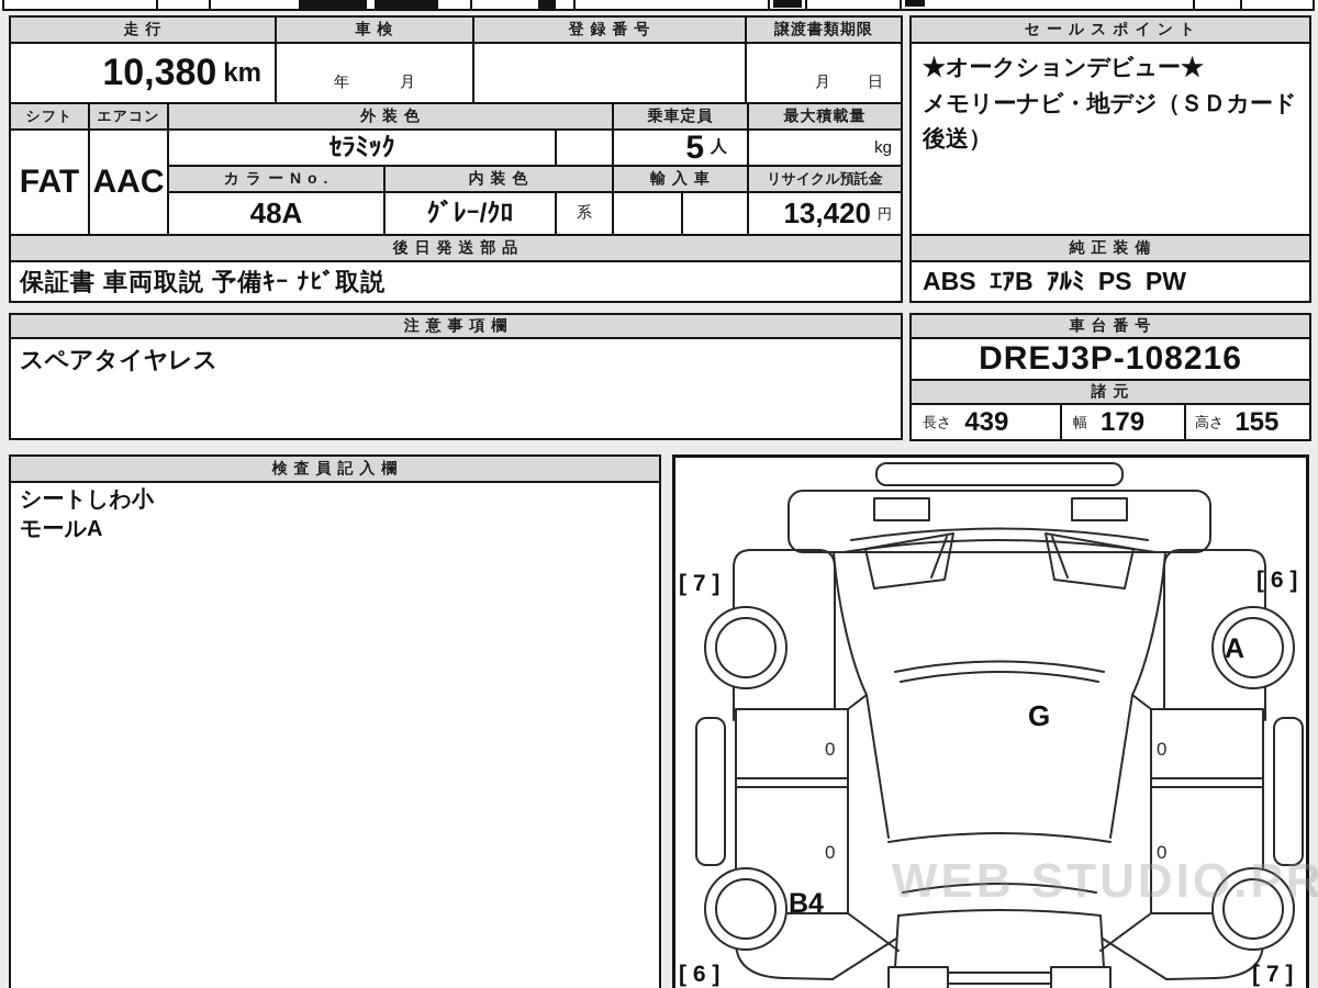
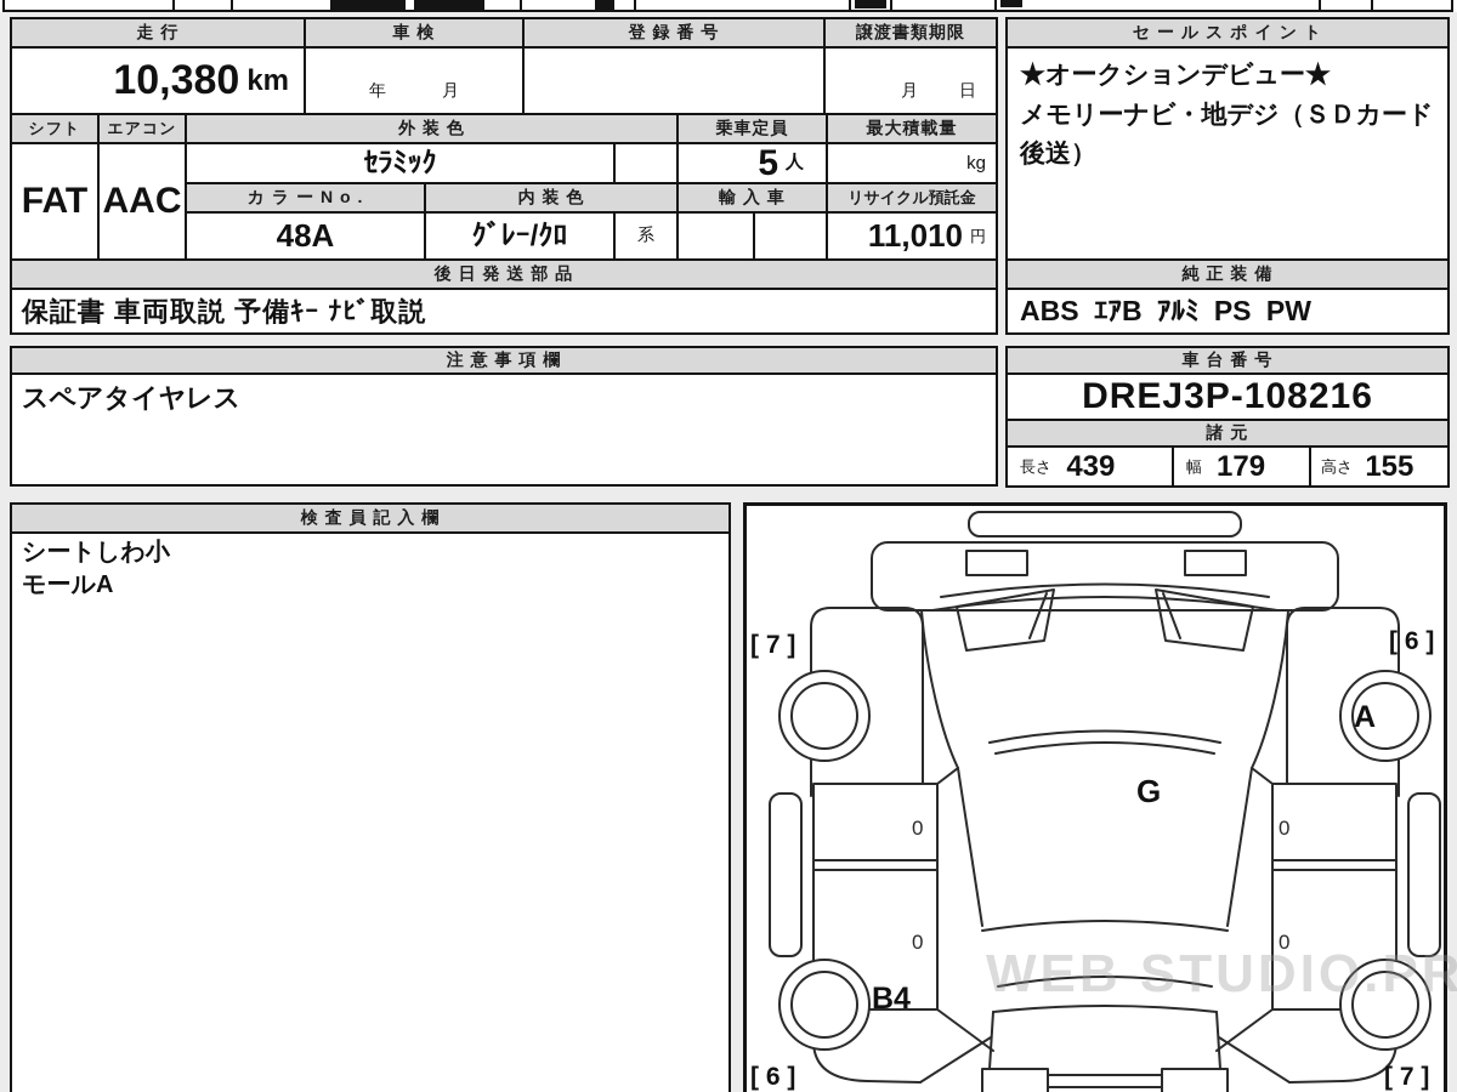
  走 行
  車 検
  登 録 番 号
  譲渡書類期限
  10,380
  km
  年
  月
  月
  日
  シフト
  エアコン
  外 装 色
  乗車定員
  最大積載量
  FAT
  AAC
  ｾﾗﾐｯｸ
  5
  人
  kg
  カ ラ ー N o .
  内 装 色
  輸 入 車
  リサイクル預託金
  48A
  ｸﾞﾚｰ/ｸﾛ
  系
- 13,420
+ 11,010
  円
  後 日 発 送 部 品
  保証書 車両取説 予備ｷｰ ﾅﾋﾞ取説
  セ ー ル ス ポ イ ン ト
  ★オークションデビュー★
  メモリーナビ・地デジ（ＳＤカード後送）
  純 正 装 備
  ABS ｴｱB ｱﾙﾐ PS PW
  注 意 事 項 欄
  スペアタイヤレス
  車 台 番 号
  DREJ3P-108216
  諸 元
  長さ
  439
  幅
  179
  高さ
  155
  検 査 員 記 入 欄
  シートしわ小
  モールA
  0
  0
  0
  0
  [ 7 ]
  [ 6 ]
  A
  G
  B4
  [ 6 ]
  [ 7 ]
  WEB STUDIO.PR
